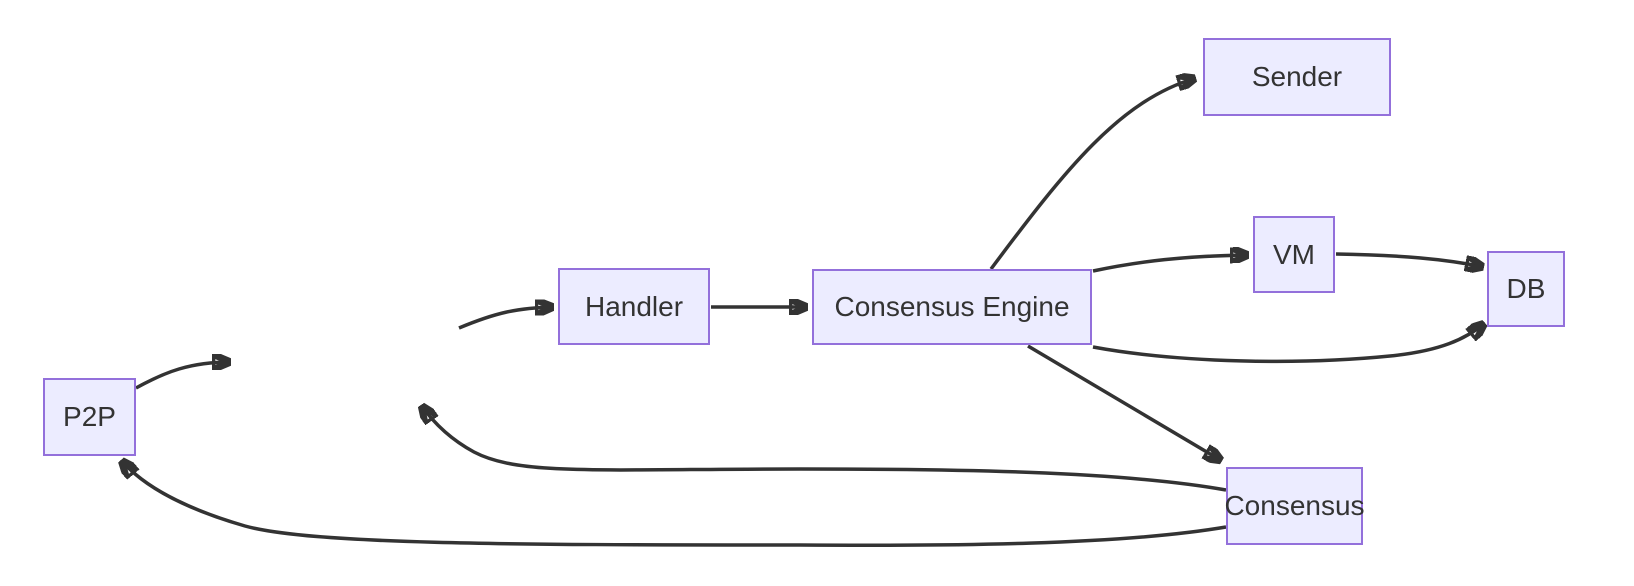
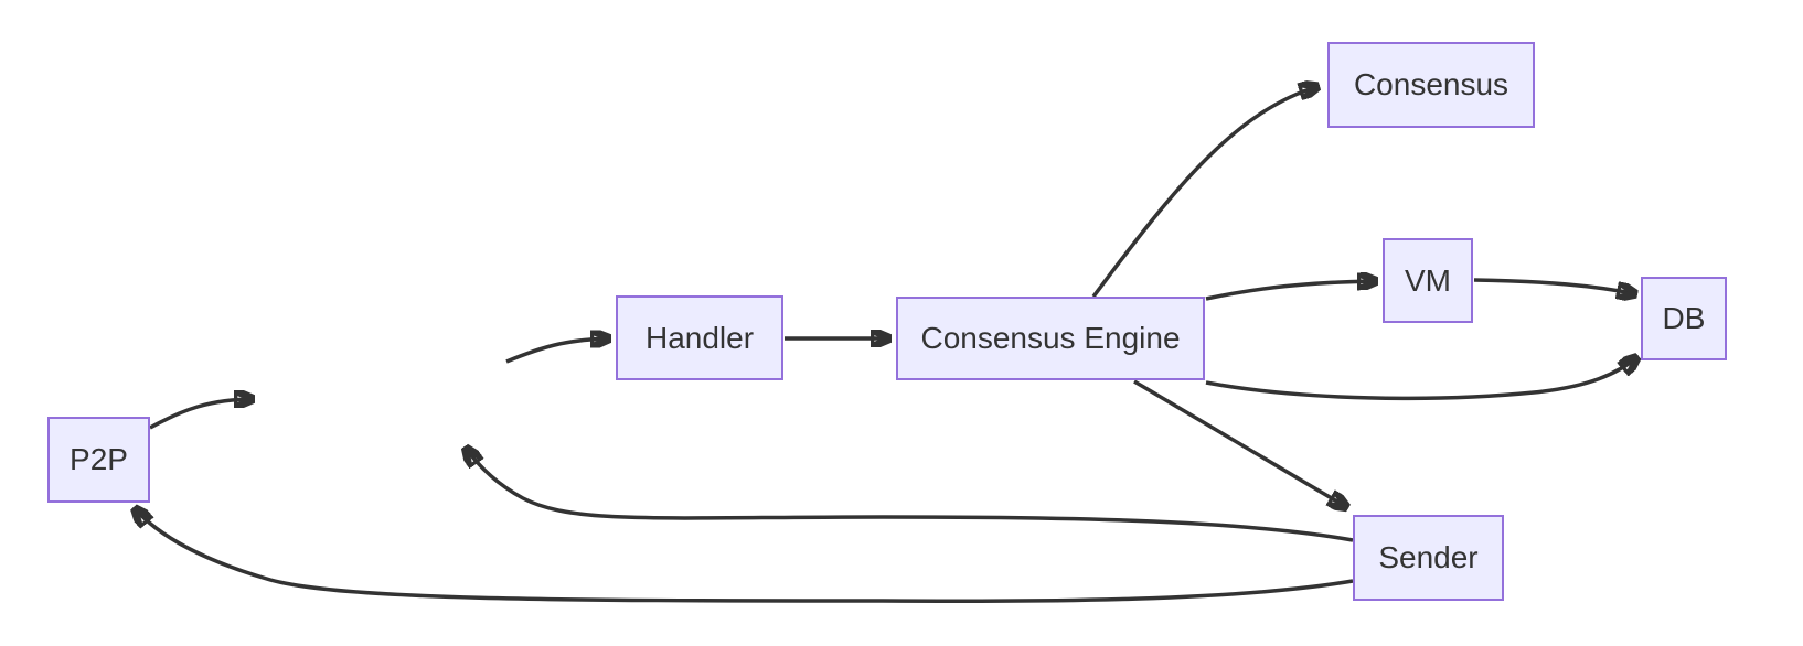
  P2P
  Handler
  Consensus Engine
- Sender
+ Consensus
  VM
  DB
- Consensus
+ Sender
